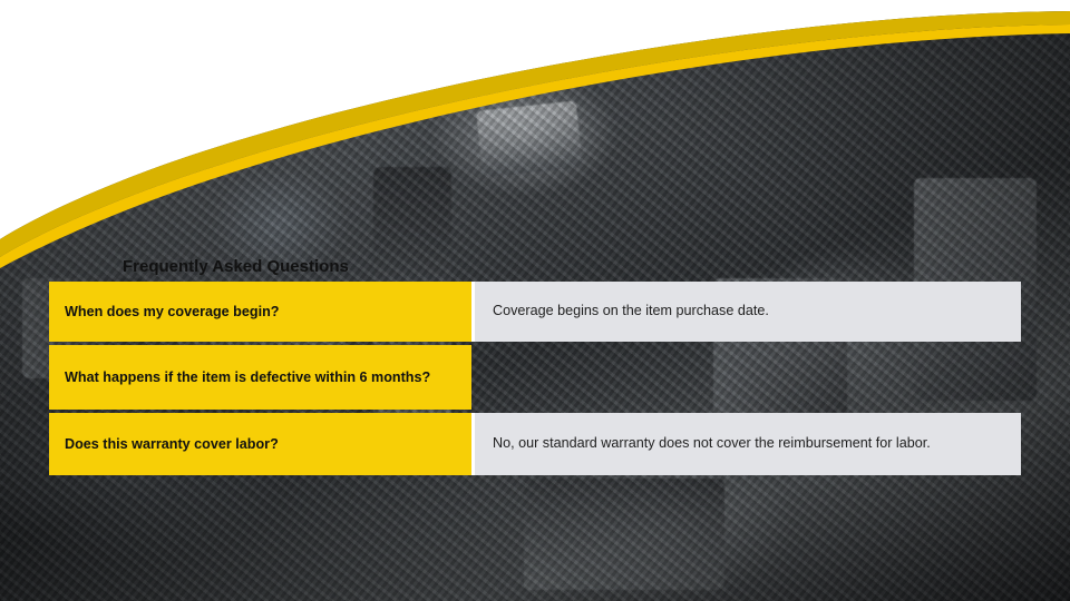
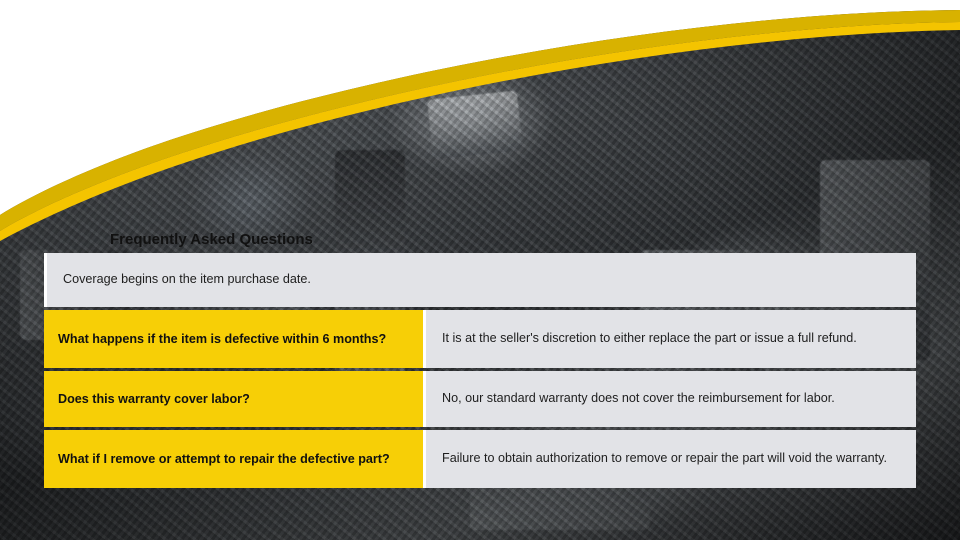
  Frequently Asked Questions
- When does my coverage begin?
  Coverage begins on the item purchase date.
  What happens if the item is defective within 6 months?
+ It is at the seller's discretion to either replace the part or issue a full refund.
  Does this warranty cover labor?
  No, our standard warranty does not cover the reimbursement for labor.
+ What if I remove or attempt to repair the defective part?
+ Failure to obtain authorization to remove or repair the part will void the warranty.
